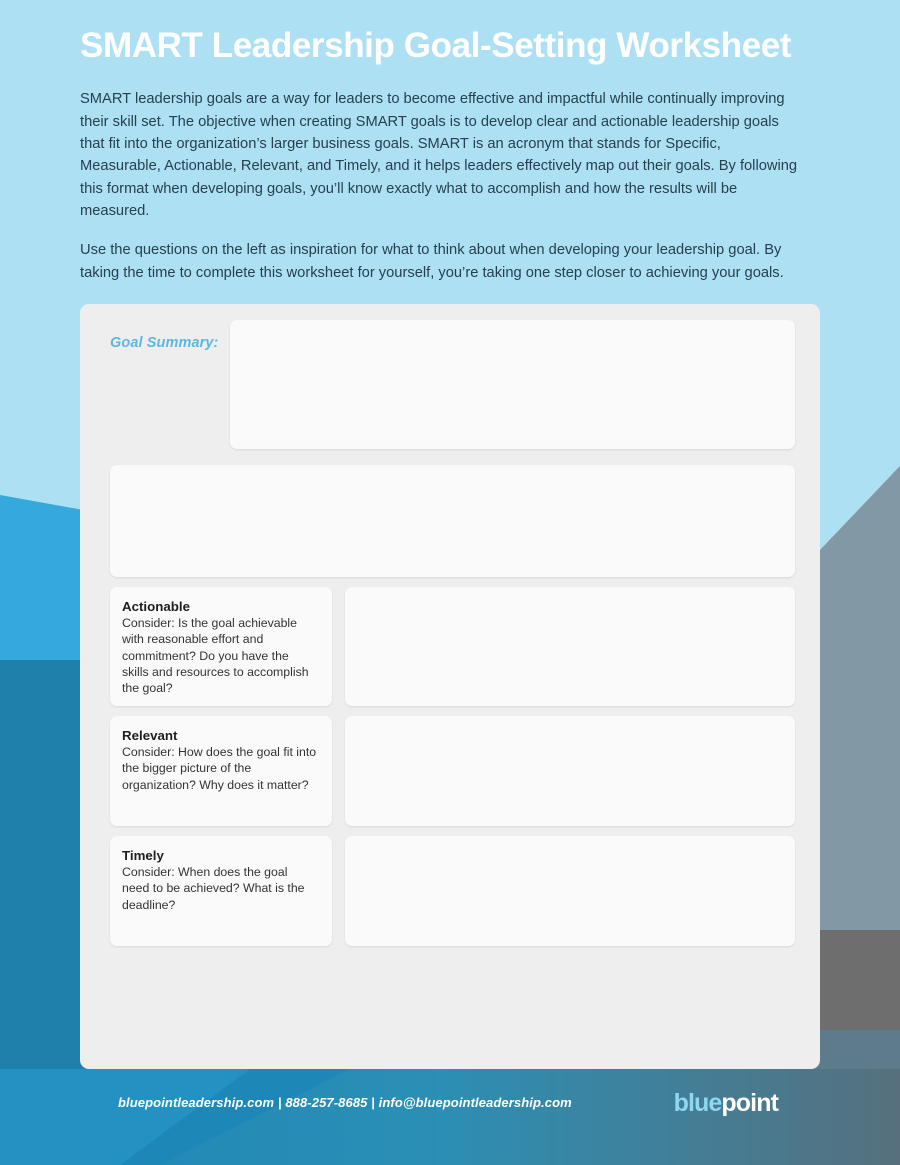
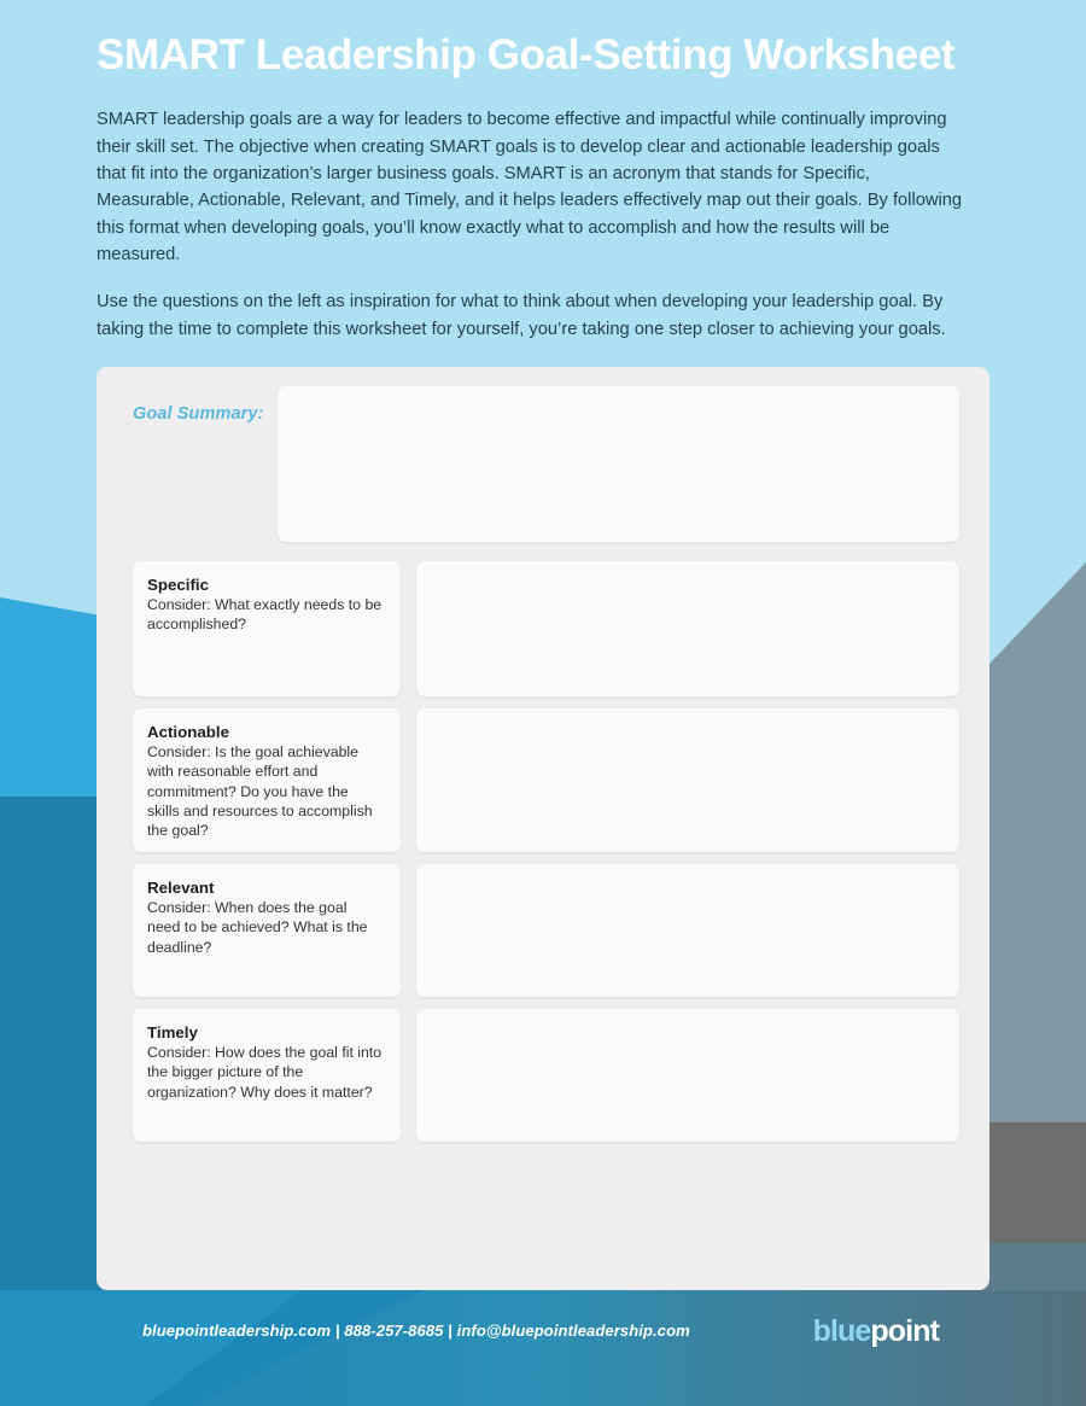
  SMART Leadership Goal-Setting Worksheet
  SMART leadership goals are a way for leaders to become effective and impactful while continually improving their skill set. The objective when creating SMART goals is to develop clear and actionable leadership goals that fit into the organization’s larger business goals. SMART is an acronym that stands for Specific, Measurable, Actionable, Relevant, and Timely, and it helps leaders effectively map out their goals. By following this format when developing goals, you’ll know exactly what to accomplish and how the results will be measured.
  Use the questions on the left as inspiration for what to think about when developing your leadership goal. By taking the time to complete this worksheet for yourself, you’re taking one step closer to achieving your goals.
  Goal Summary:
+ Specific
+ Consider: What exactly needs to be accomplished?
  Actionable
  Consider: Is the goal achievable with reasonable effort and commitment? Do you have the skills and resources to accomplish the goal?
  Relevant
- Consider: How does the goal fit into the bigger picture of the organization? Why does it matter?
+ Consider: When does the goal need to be achieved? What is the deadline?
  Timely
- Consider: When does the goal need to be achieved? What is the deadline?
+ Consider: How does the goal fit into the bigger picture of the organization? Why does it matter?
  bluepointleadership.com | 888-257-8685 | info@bluepointleadership.com
  bluepoint
